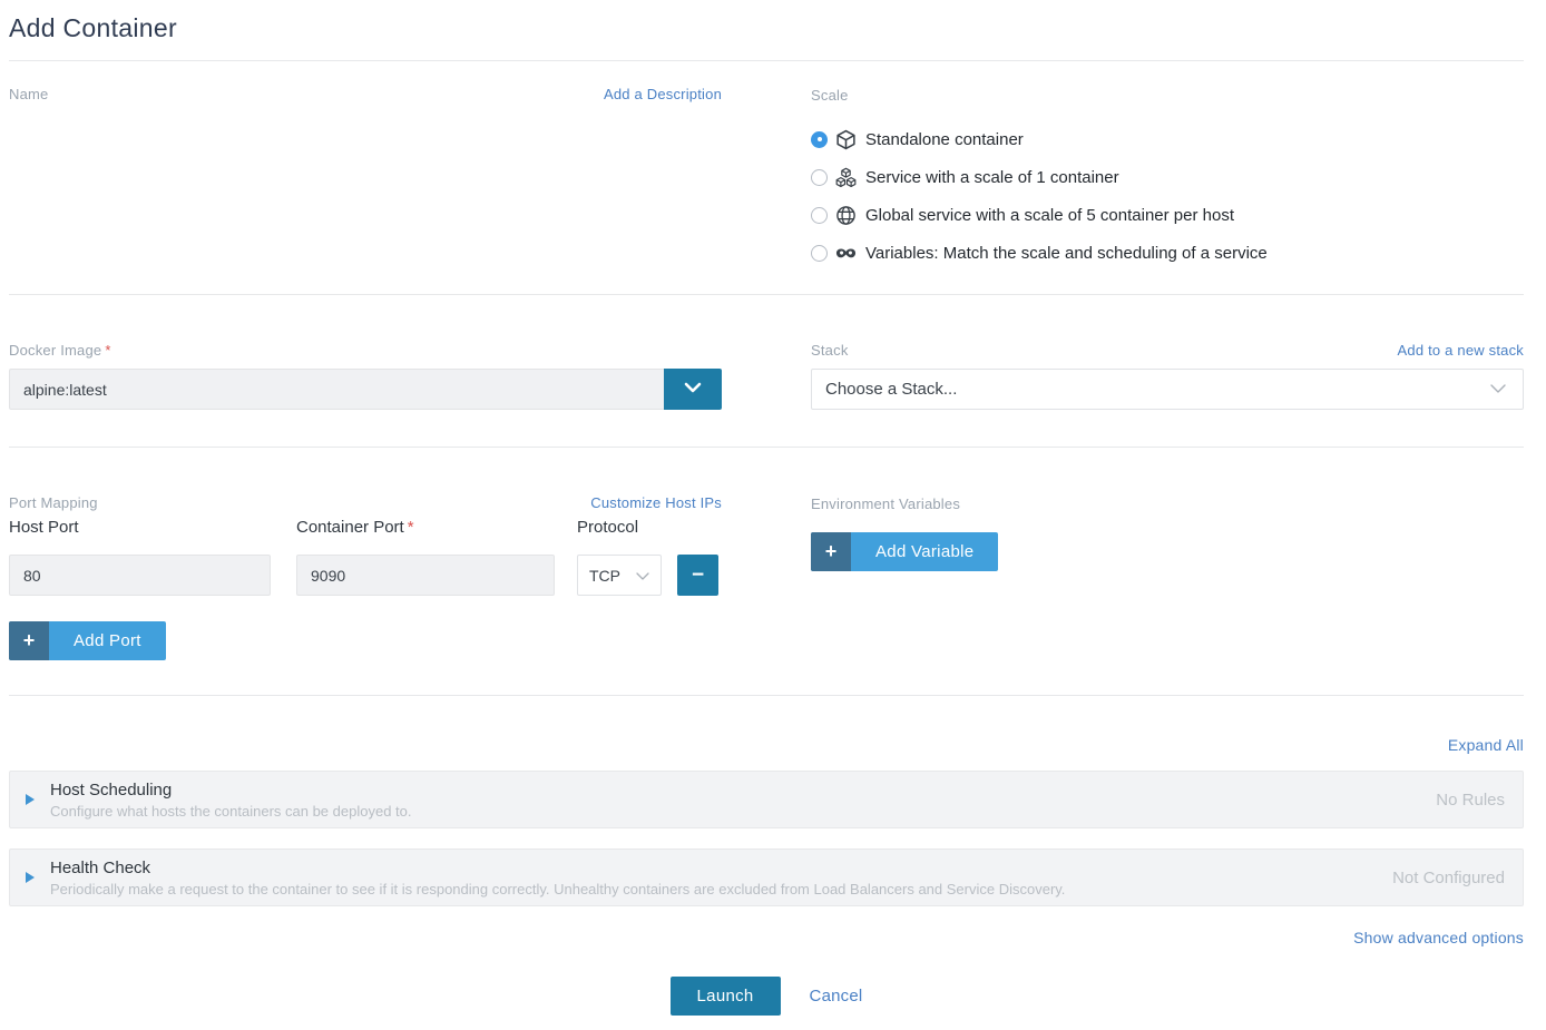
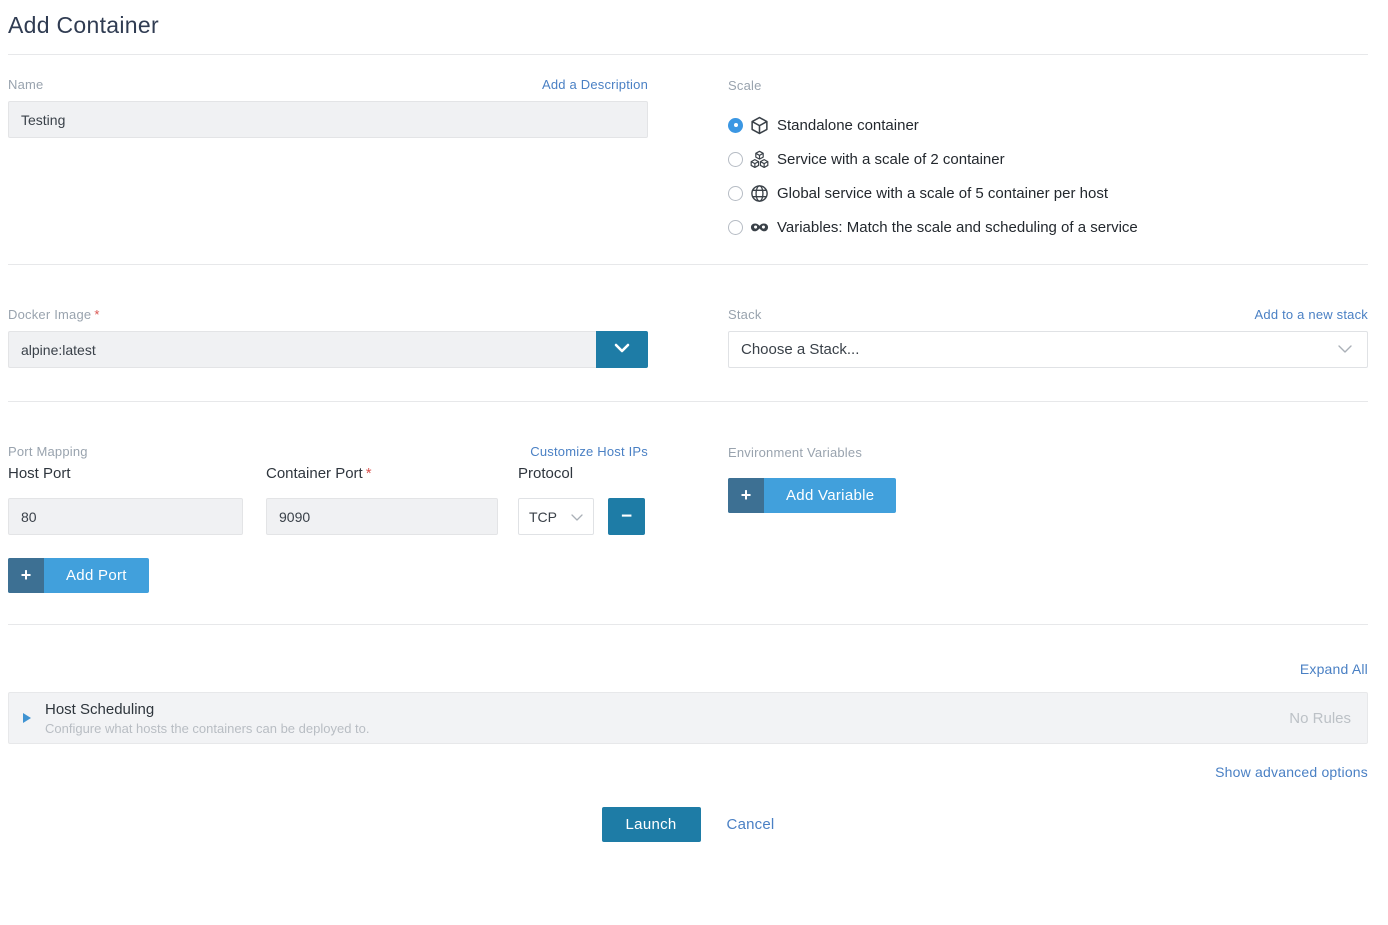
  Add Container
  Name
  Add a Description
+ Testing
  Scale
  Standalone container
- Service with a scale of 1 container
+ Service with a scale of 2 container
  Global service with a scale of 5 container per host
  Variables: Match the scale and scheduling of a service
  Docker Image *
  alpine:latest
  Stack
  Add to a new stack
  Choose a Stack...
  Port Mapping
  Customize Host IPs
  Host Port
  80
  Container Port *
  9090
  Protocol
  TCP
  −
  +
  Add Port
  Environment Variables
  +
  Add Variable
  Expand All
  Host Scheduling
  Configure what hosts the containers can be deployed to.
  No Rules
- Health Check
- Periodically make a request to the container to see if it is responding correctly. Unhealthy containers are excluded from Load Balancers and Service Discovery.
- Not Configured
  Show advanced options
  Launch
  Cancel
